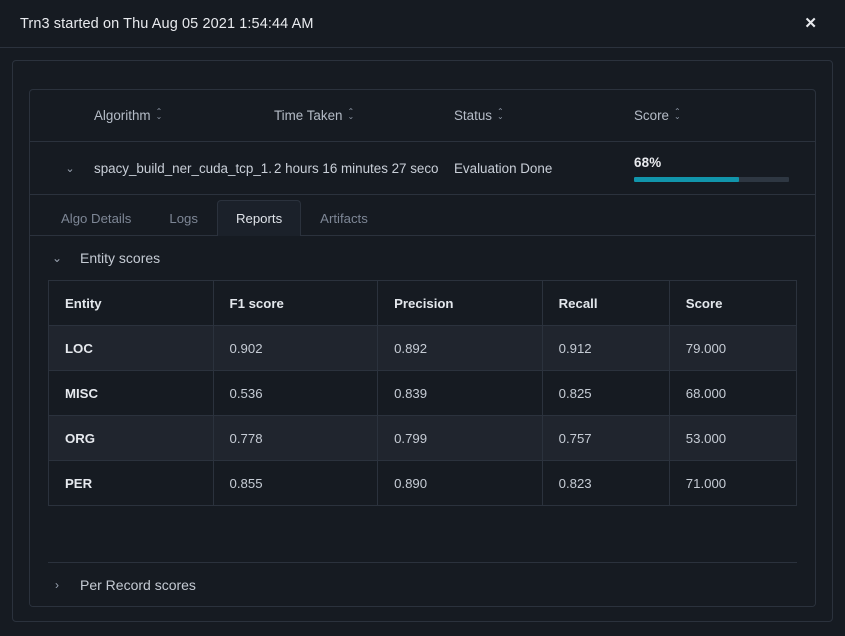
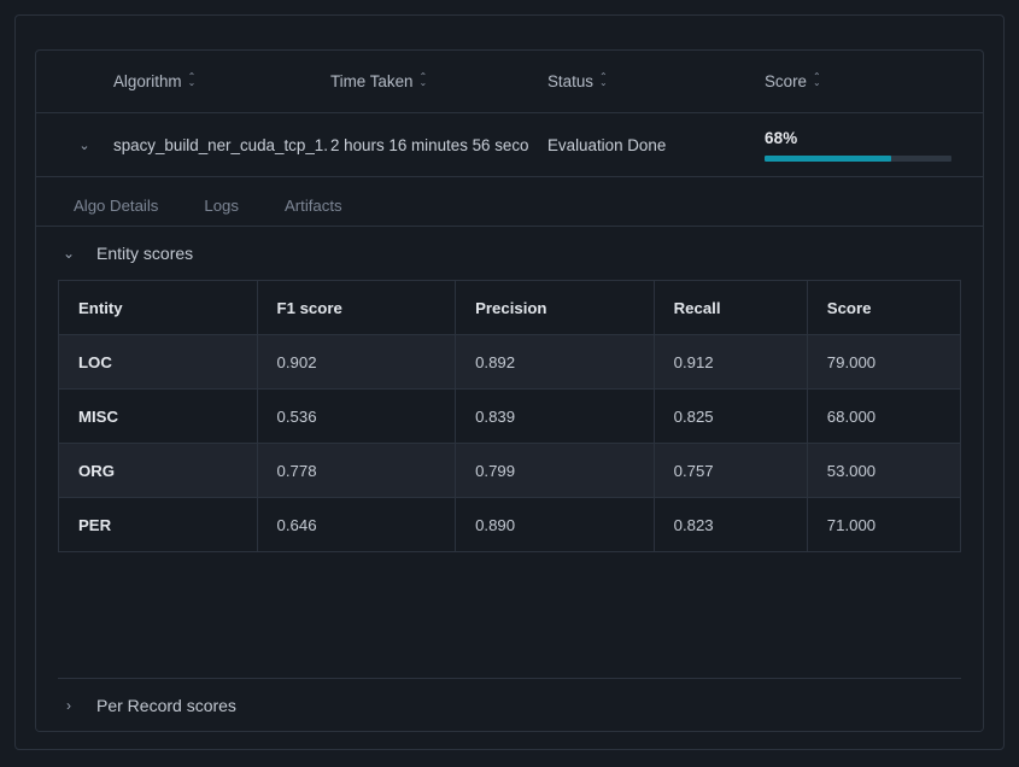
- Trn3 started on Thu Aug 05 2021 1:54:44 AM
- ✕
  Algorithm
  ⌃
  ⌄
  Time Taken
  ⌃
  ⌄
  Status
  ⌃
  ⌄
  Score
  ⌃
  ⌄
  ⌄
  spacy_build_ner_cuda_tcp_1.
- 2 hours 16 minutes 27 seco
+ 2 hours 16 minutes 56 seco
  Evaluation Done
  68%
  Algo Details
  Logs
- Reports
  Artifacts
  ⌄
  Entity scores
  Entity	F1 score	Precision	Recall	Score
  LOC	0.902	0.892	0.912	79.000
  MISC	0.536	0.839	0.825	68.000
  ORG	0.778	0.799	0.757	53.000
- PER	0.855	0.890	0.823	71.000
+ PER	0.646	0.890	0.823	71.000
  ›
  Per Record scores
